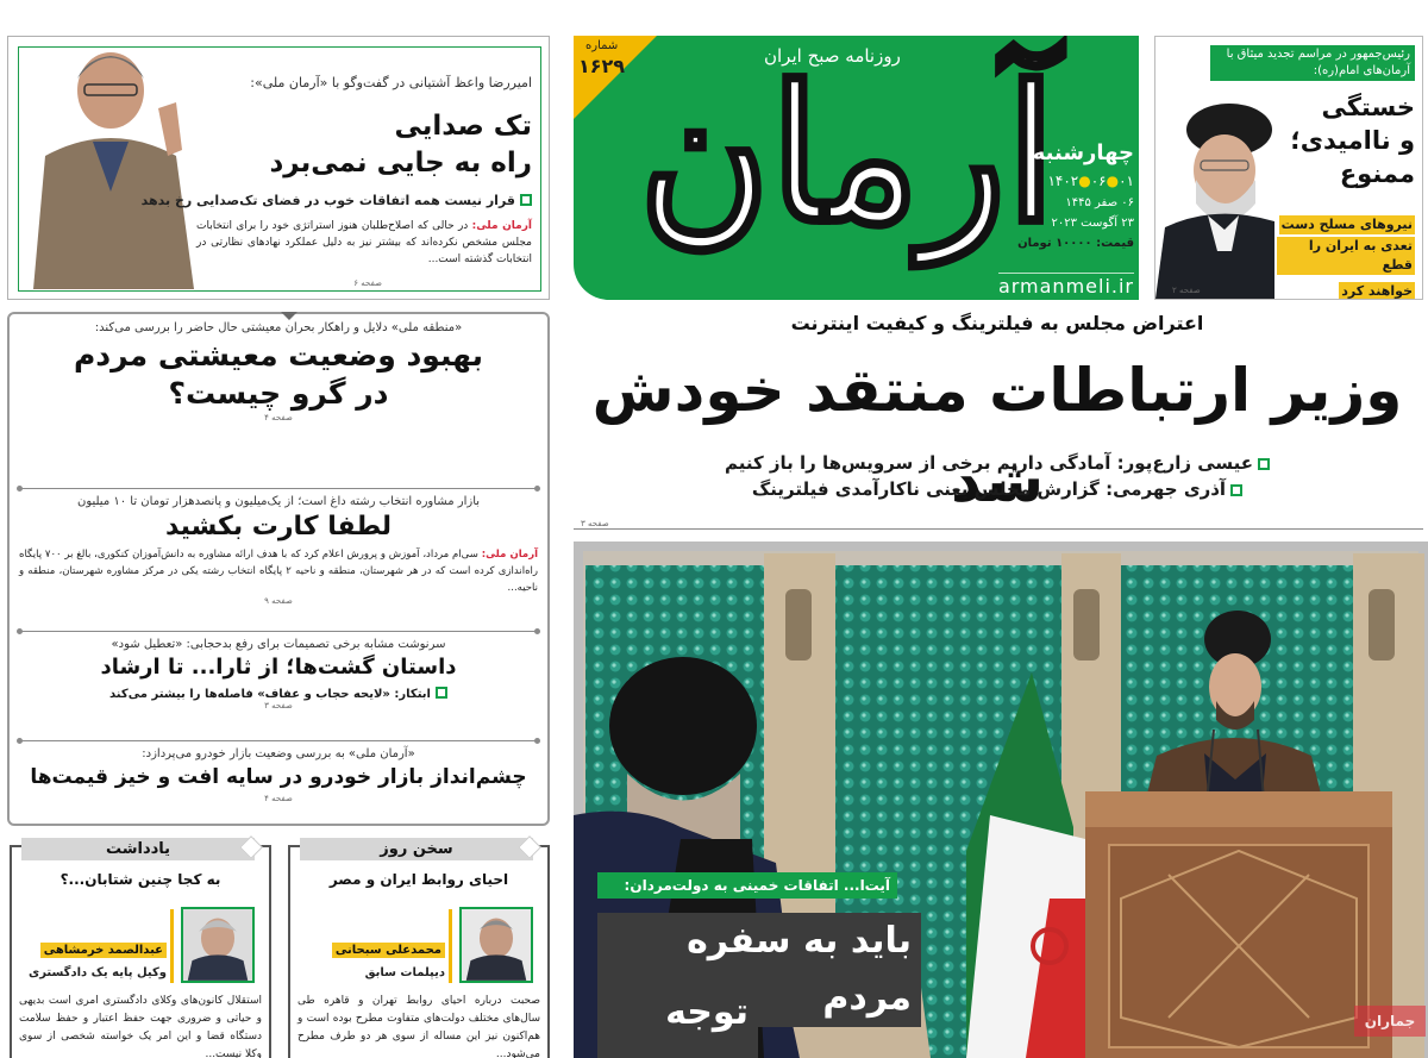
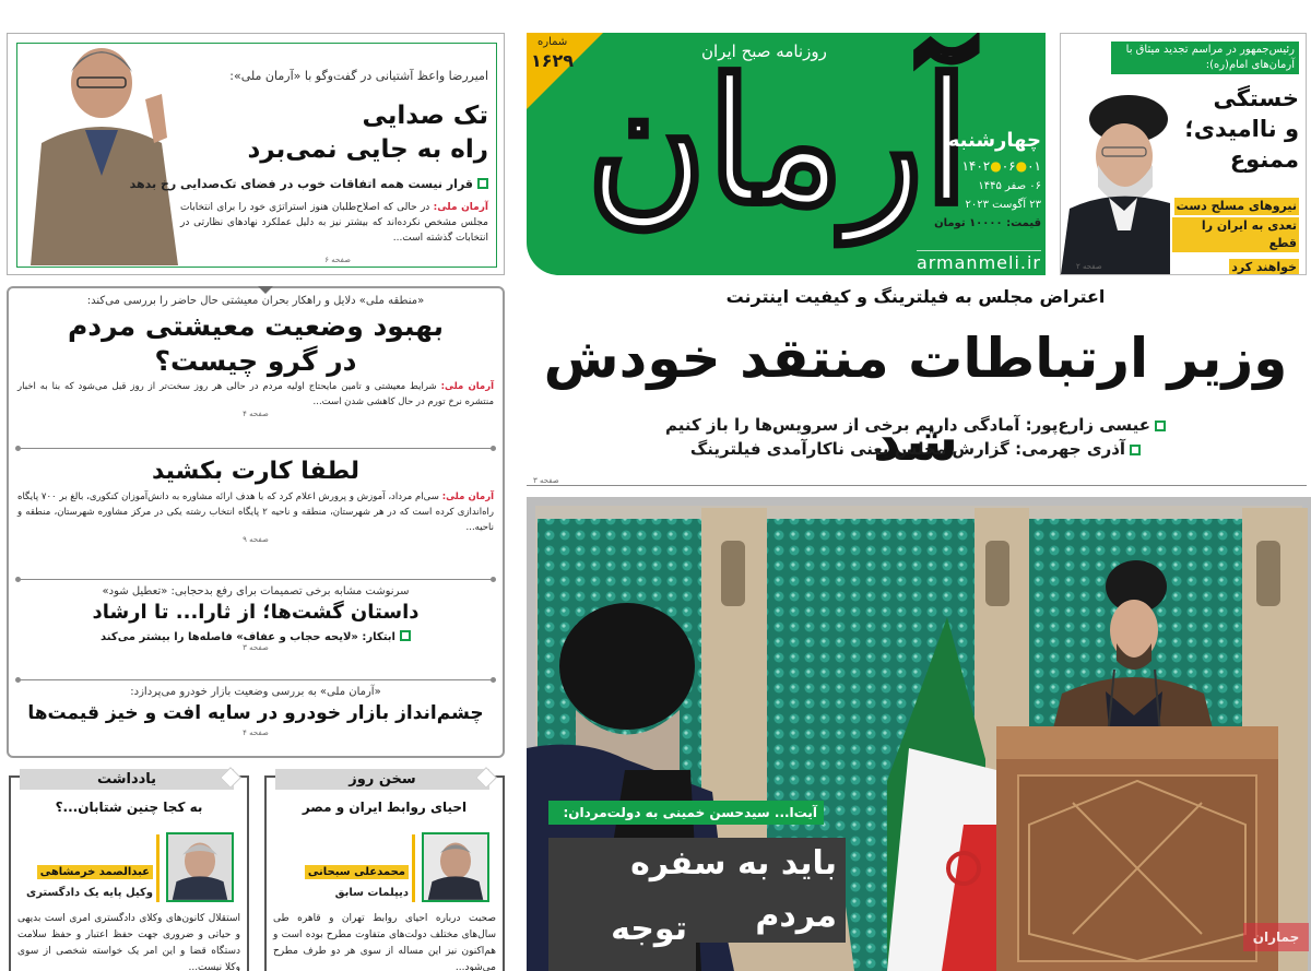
  امیررضا واعظ آشتیانی در گفت‌وگو با «آرمان ملی»:
  تک صدایی
  راه به جایی نمی‌برد
  قرار نیست همه اتفاقات خوب در فضای تک‌صدایی رخ بدهد
  آرمان ملی: در حالی که اصلاح‌طلبان هنوز استراتژی خود را برای انتخابات مجلس مشخص نکرده‌اند که بیشتر نیز به دلیل عملکرد نهادهای نظارتی در انتخابات گذشته است...
  صفحه ۶
  شماره
  ۱۶۲۹
  روزنامه صبح ایران
  چهارشنبه
  ۰۱●۰۶●۱۴۰۲
  ۰۶ صفر ۱۴۴۵
  ۲۳ آگوست ۲۰۲۳
  قیمت: ۱۰۰۰۰ تومان
  armanmeli.ir
  رئیس‌جمهور در مراسم تجدید میثاق با آرمان‌های امام(ره):
  خستگی
  و ناامیدی؛
  ممنوع
  نیروهای مسلح دست تعدی به ایران را قطع خواهند کرد
  صفحه ۲
  «منطقه ملی» دلایل و راهکار بحران معیشتی حال حاضر را بررسی می‌کند:
  بهبود وضعیت معیشتی مردم
  در گرو چیست؟
+ آرمان ملی: شرایط معیشتی و تامین مایحتاج اولیه مردم در حالی هر روز سخت‌تر از روز قبل می‌شود که بنا به اخبار منتشره نرخ تورم در حال کاهشی شدن است...
  صفحه ۴
- بازار مشاوره انتخاب رشته داغ است؛ از یک‌میلیون و پانصدهزار تومان تا ۱۰ میلیون
  لطفا کارت بکشید
  آرمان ملی: سی‌ام مرداد، آموزش و پرورش اعلام کرد که با هدف ارائه مشاوره به دانش‌آموزان کنکوری، بالغ بر ۷۰۰ پایگاه راه‌اندازی کرده است که در هر شهرستان، منطقه و ناحیه ۲ پایگاه انتخاب رشته یکی در مرکز مشاوره شهرستان، منطقه و ناحیه...
  صفحه ۹
  سرنوشت مشابه برخی تصمیمات برای رفع بدحجابی: «تعطیل شود»
  داستان گشت‌ها؛ از ثارا... تا ارشاد
  ابتکار: «لایحه حجاب و عفاف» فاصله‌ها را بیشتر می‌کند
  صفحه ۳
  «آرمان ملی» به بررسی وضعیت بازار خودرو می‌پردازد:
  چشم‌انداز بازار خودرو در سایه افت و خیز قیمت‌ها
  صفحه ۴
  سخن روز
  احیای روابط ایران و مصر
  محمدعلی سبحانی
  دیپلمات سابق
  صحبت درباره احیای روابط تهران و قاهره طی سال‌های مختلف دولت‌های متفاوت مطرح بوده است و هم‌اکنون نیز این مساله از سوی هر دو طرف مطرح می‌شود...
  یادداشت
  به کجا چنین شتابان...؟
  عبدالصمد خرمشاهی
  وکیل پایه یک دادگستری
  استقلال کانون‌های وکلای دادگستری امری است بدیهی و حیاتی و ضروری جهت حفظ اعتبار و حفظ سلامت دستگاه قضا و این امر یک خواسته شخصی از سوی وکلا نیست...
  اعتراض مجلس به فیلترینگ و کیفیت اینترنت
  وزیر ارتباطات منتقد خودش شد
  عیسی زارع‌پور: آمادگی داریم برخی از سرویس‌ها را باز کنیم
  آذری جهرمی: گزارش مجلس یعنی ناکارآمدی فیلترینگ
  صفحه ۳
- آیت‌ا... اتفاقات خمینی به دولت‌مردان:
+ آیت‌ا... سیدحسن خمینی به دولت‌مردان:
  باید به سفره مردم
  جماران
